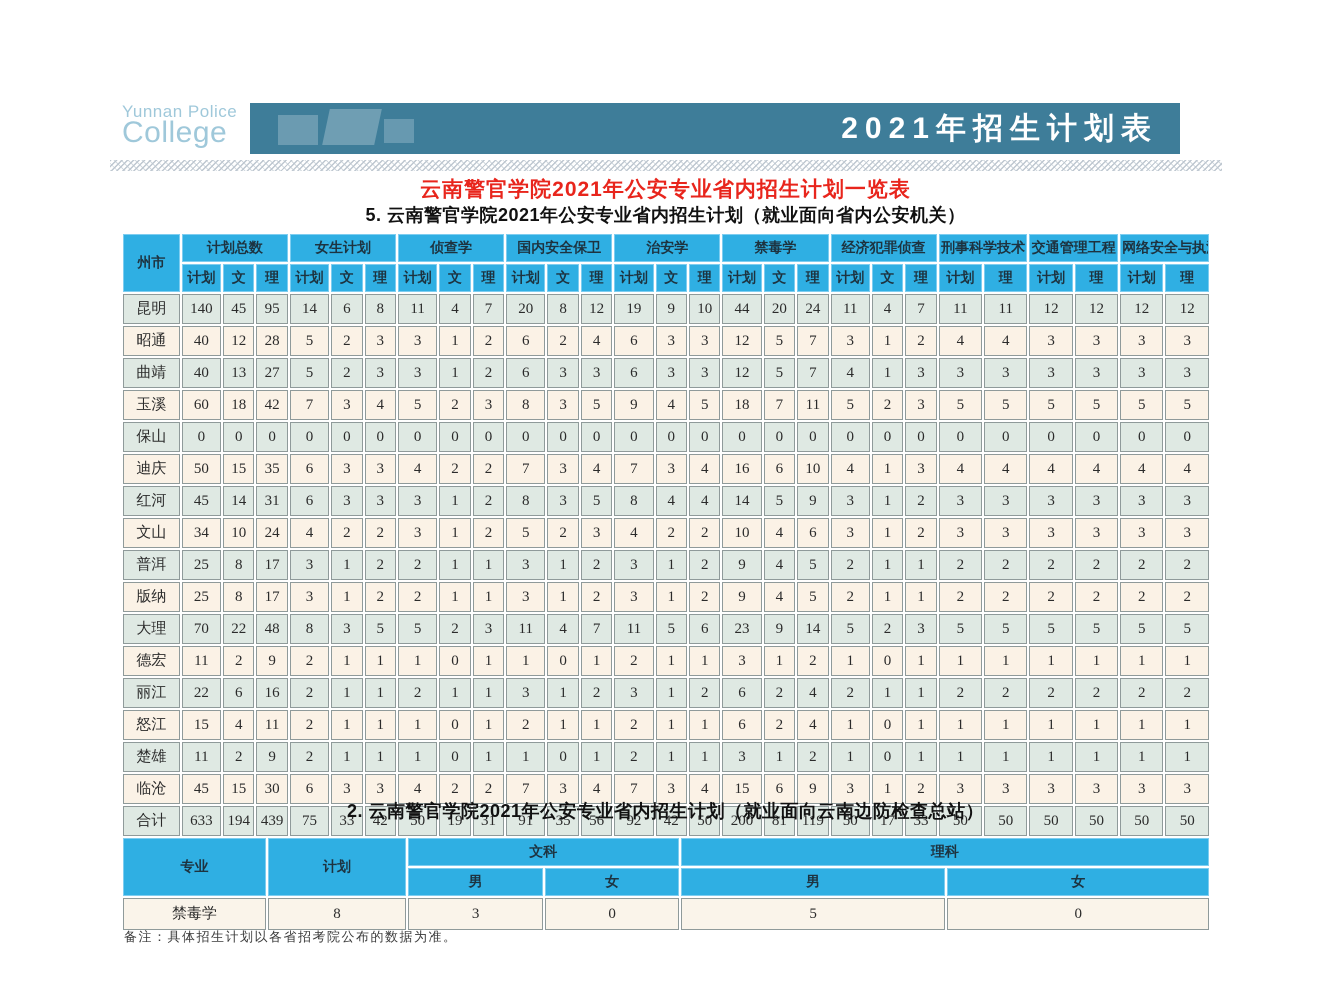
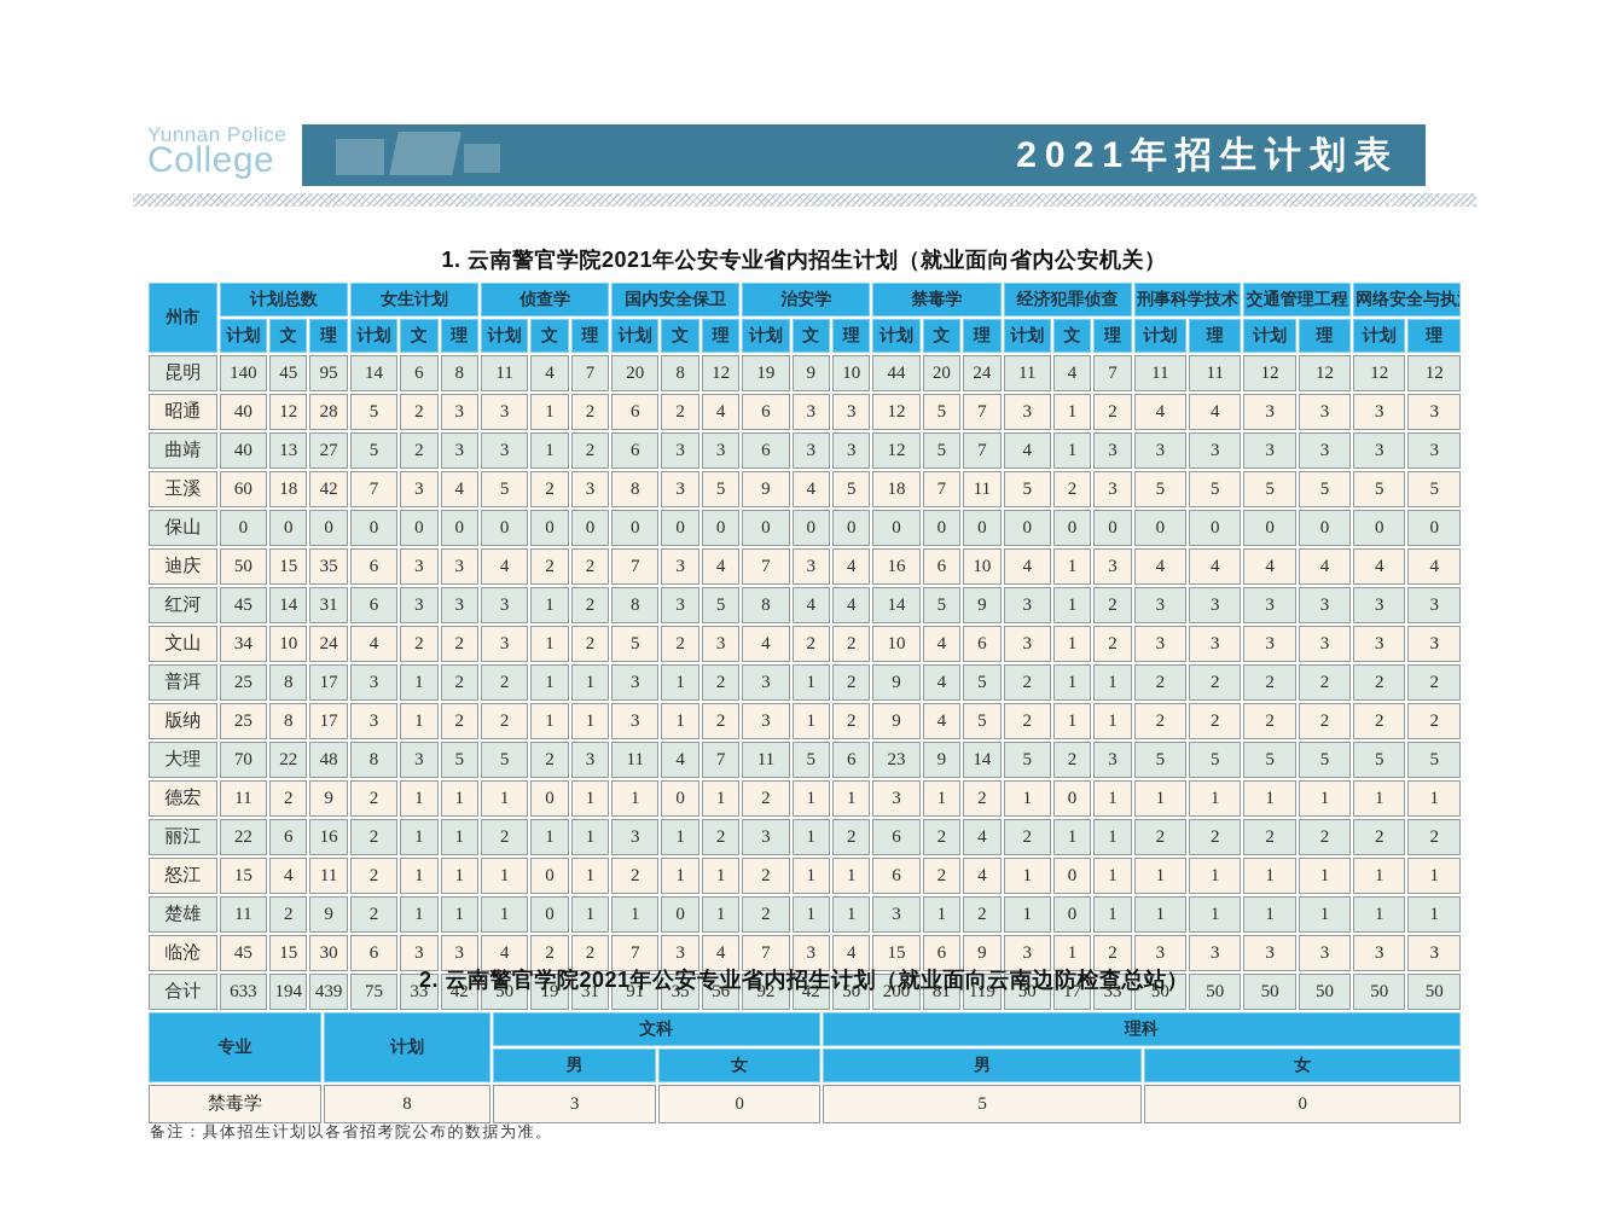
  Yunnan Police
  College
  2021年招生计划表
- 云南警官学院2021年公安专业省内招生计划一览表
- 5. 云南警官学院2021年公安专业省内招生计划（就业面向省内公安机关）
+ 1. 云南警官学院2021年公安专业省内招生计划（就业面向省内公安机关）
  州市	计划总数	女生计划	侦查学	国内安全保卫	治安学	禁毒学	经济犯罪侦查	刑事科学技术	交通管理工程	网络安全与执
  计划	文	理	计划	文	理	计划	文	理	计划	文	理	计划	文	理	计划	文	理	计划	文	理	计划	理	计划	理	计划	理
  昆明	140	45	95	14	6	8	11	4	7	20	8	12	19	9	10	44	20	24	11	4	7	11	11	12	12	12	12
  昭通	40	12	28	5	2	3	3	1	2	6	2	4	6	3	3	12	5	7	3	1	2	4	4	3	3	3	3
  曲靖	40	13	27	5	2	3	3	1	2	6	3	3	6	3	3	12	5	7	4	1	3	3	3	3	3	3	3
  玉溪	60	18	42	7	3	4	5	2	3	8	3	5	9	4	5	18	7	11	5	2	3	5	5	5	5	5	5
  保山	0	0	0	0	0	0	0	0	0	0	0	0	0	0	0	0	0	0	0	0	0	0	0	0	0	0	0
  迪庆	50	15	35	6	3	3	4	2	2	7	3	4	7	3	4	16	6	10	4	1	3	4	4	4	4	4	4
  红河	45	14	31	6	3	3	3	1	2	8	3	5	8	4	4	14	5	9	3	1	2	3	3	3	3	3	3
  文山	34	10	24	4	2	2	3	1	2	5	2	3	4	2	2	10	4	6	3	1	2	3	3	3	3	3	3
  普洱	25	8	17	3	1	2	2	1	1	3	1	2	3	1	2	9	4	5	2	1	1	2	2	2	2	2	2
  版纳	25	8	17	3	1	2	2	1	1	3	1	2	3	1	2	9	4	5	2	1	1	2	2	2	2	2	2
  大理	70	22	48	8	3	5	5	2	3	11	4	7	11	5	6	23	9	14	5	2	3	5	5	5	5	5	5
  德宏	11	2	9	2	1	1	1	0	1	1	0	1	2	1	1	3	1	2	1	0	1	1	1	1	1	1	1
  丽江	22	6	16	2	1	1	2	1	1	3	1	2	3	1	2	6	2	4	2	1	1	2	2	2	2	2	2
  怒江	15	4	11	2	1	1	1	0	1	2	1	1	2	1	1	6	2	4	1	0	1	1	1	1	1	1	1
  楚雄	11	2	9	2	1	1	1	0	1	1	0	1	2	1	1	3	1	2	1	0	1	1	1	1	1	1	1
  临沧	45	15	30	6	3	3	4	2	2	7	3	4	7	3	4	15	6	9	3	1	2	3	3	3	3	3	3
  合计	633	194	439	75	33	42	50	19	31	91	35	56	92	42	50	200	81	119	50	17	33	50	50	50	50	50	50
  2. 云南警官学院2021年公安专业省内招生计划（就业面向云南边防检查总站）
  专业	计划	文科	理科
  男	女	男	女
  禁毒学	8	3	0	5	0
  备注：具体招生计划以各省招考院公布的数据为准。
